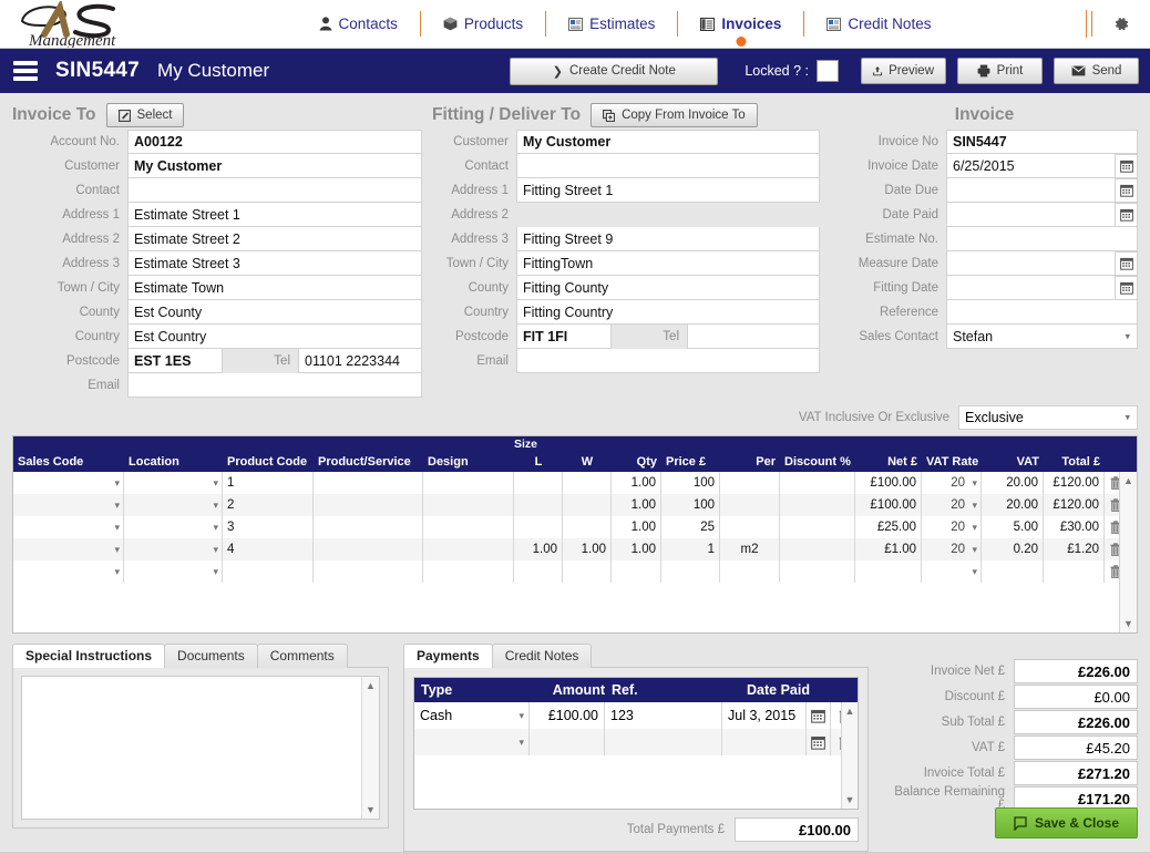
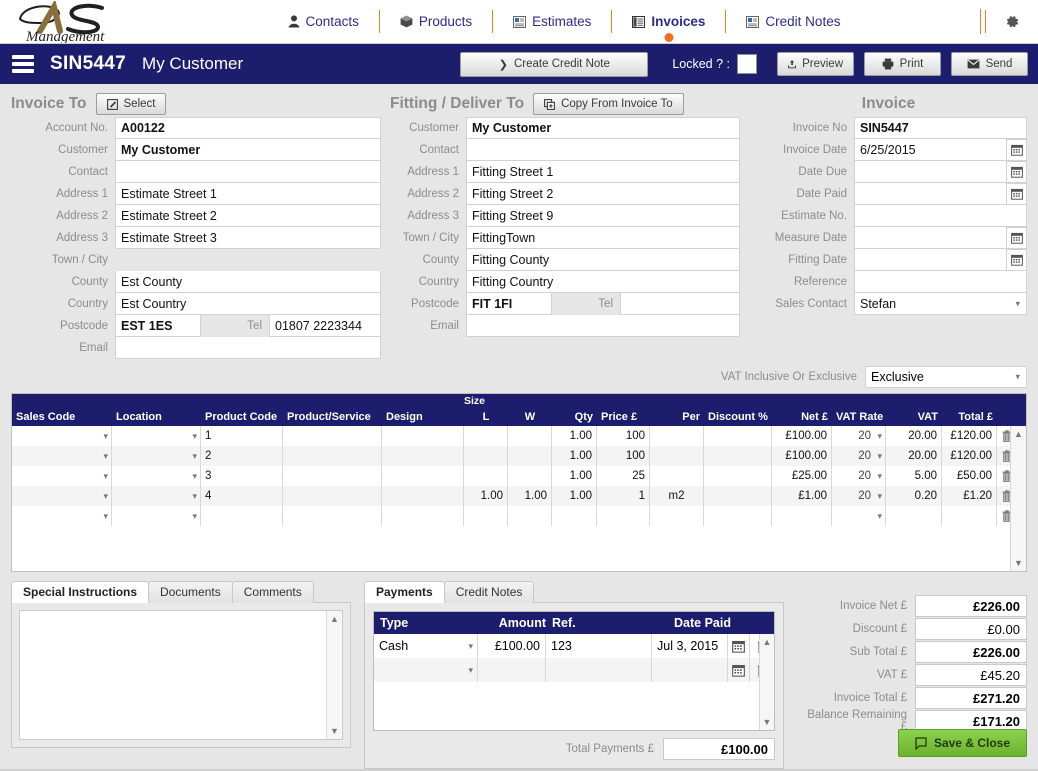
  Management
  Contacts
  Products
  Estimates
  Invoices
  Credit Notes
  SIN5447
  My Customer
  ❯
  Create Credit Note
  Locked ? :
  Preview
  Print
  Send
  Invoice To
  Select
  Account No.
  A00122
  Customer
  My Customer
  Contact
  Address 1
  Estimate Street 1
  Address 2
  Estimate Street 2
  Address 3
  Estimate Street 3
  Town / City
- Estimate Town
  County
  Est County
  Country
  Est Country
  Postcode
  EST 1ES
  Tel
- 01101 2223344
+ 01807 2223344
  Email
  Fitting / Deliver To
  Copy From Invoice To
  Customer
  My Customer
  Contact
  Address 1
  Fitting Street 1
  Address 2
+ Fitting Street 2
  Address 3
  Fitting Street 9
  Town / City
  FittingTown
  County
  Fitting County
  Country
  Fitting Country
  Postcode
  FIT 1FI
  Tel
  Email
  Invoice
  Invoice No
  SIN5447
  Invoice Date
  6/25/2015
  Date Due
  Date Paid
  Estimate No.
  Measure Date
  Fitting Date
  Reference
  Sales Contact
  Stefan
  ▾
  VAT Inclusive Or Exclusive
  Exclusive
  ▾
  Size
  Sales Code
  Location
  Product Code
  Product/Service
  Design
  L
  W
  Qty
  Price £
  Per
  Discount %
  Net £
  VAT Rate
  VAT
  Total £
  ▲
  ▼
  ▾
  ▾
  1
  1.00
  100
  £100.00
  20
  ▾
  20.00
  £120.00
  ▾
  ▾
  2
  1.00
  100
  £100.00
  20
  ▾
  20.00
  £120.00
  ▾
  ▾
  3
  1.00
  25
  £25.00
  20
  ▾
  5.00
- £30.00
+ £50.00
  ▾
  ▾
  4
  1.00
  1.00
  1.00
  1
  m2
  £1.00
  20
  ▾
  0.20
  £1.20
  ▾
  ▾
  ▾
  Special Instructions
  Documents
  Comments
  ▲
  ▼
  Payments
  Credit Notes
  Type
  Amount
  Ref.
  Date Paid
  ▲
  ▼
  Cash
  ▾
  £100.00
  123
  Jul 3, 2015
  ▾
  Total Payments £
  £100.00
  Invoice Net £
  £226.00
  Discount £
  £0.00
  Sub Total £
  £226.00
  VAT £
  £45.20
  Invoice Total £
  £271.20
  Balance Remaining £
  £171.20
  Save & Close
